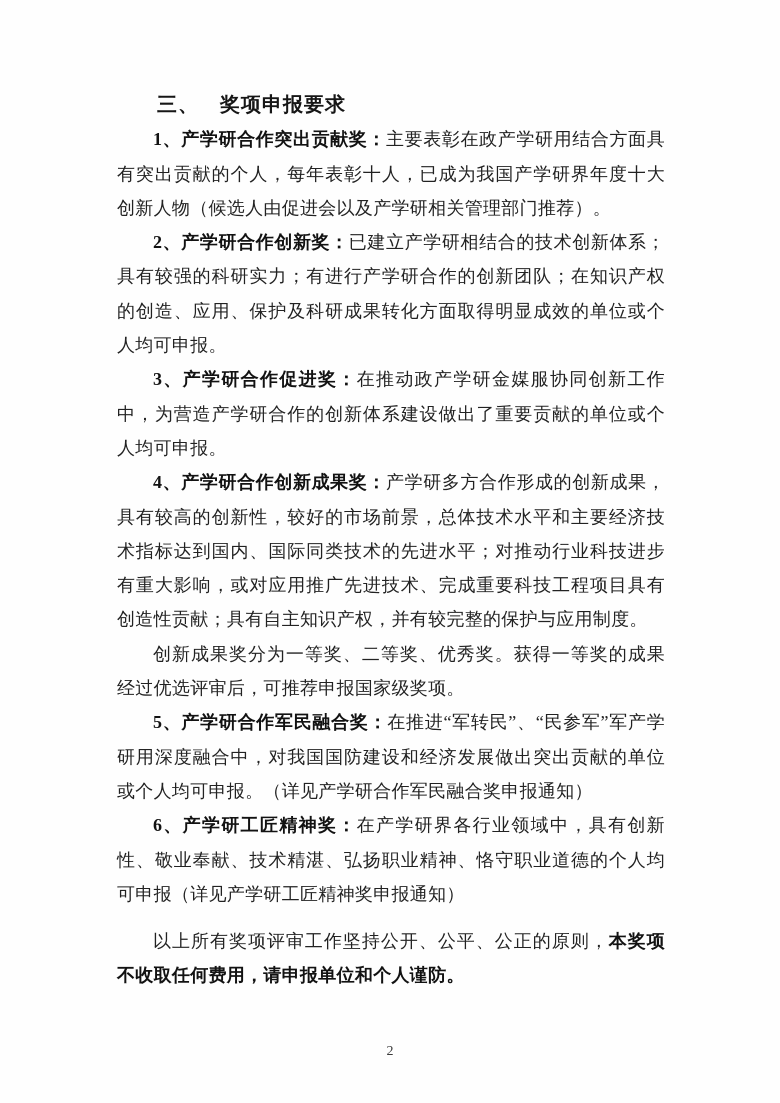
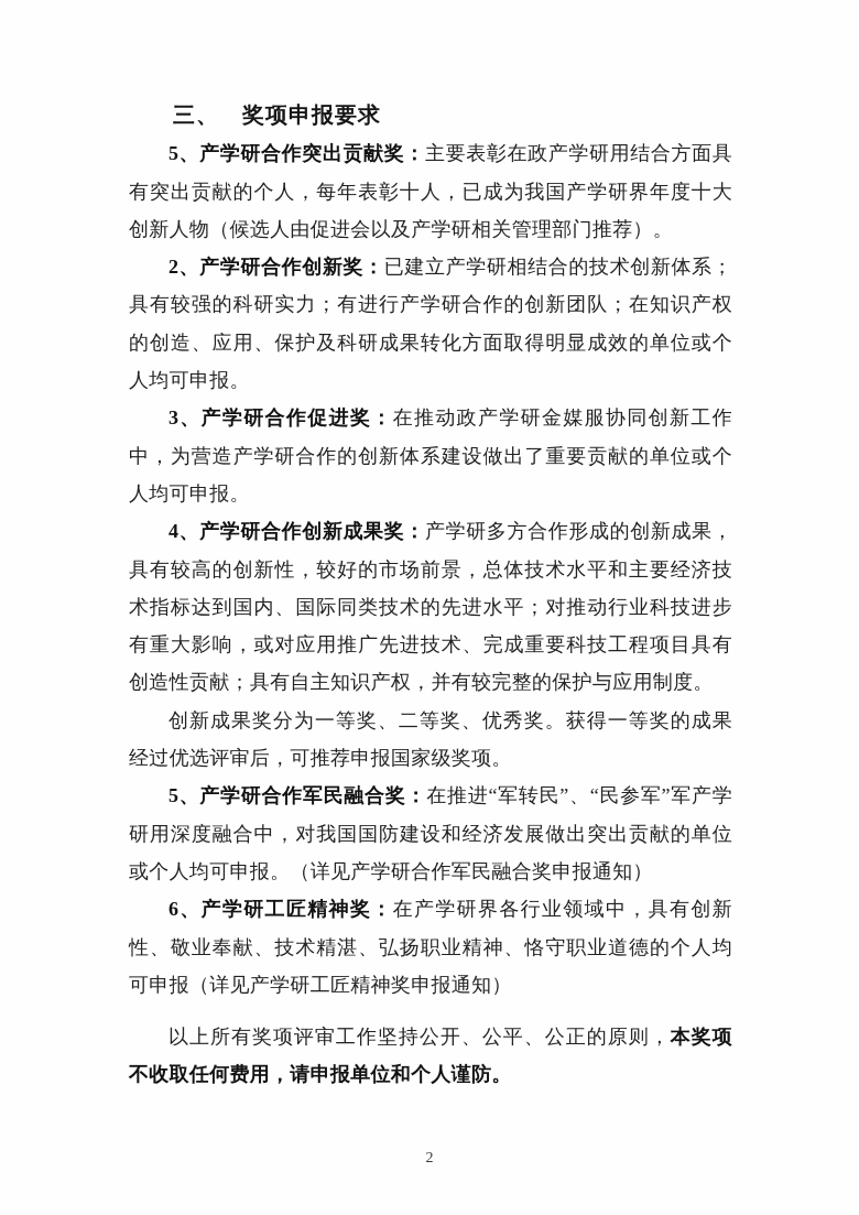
  三、 奖项申报要求
- 1、产学研合作突出贡献奖：主要表彰在政产学研用结合方面具有突出贡献的个人，每年表彰十人，已成为我国产学研界年度十大创新人物（候选人由促进会以及产学研相关管理部门推荐）。
+ 5、产学研合作突出贡献奖：主要表彰在政产学研用结合方面具有突出贡献的个人，每年表彰十人，已成为我国产学研界年度十大创新人物（候选人由促进会以及产学研相关管理部门推荐）。
  2、产学研合作创新奖：已建立产学研相结合的技术创新体系；具有较强的科研实力；有进行产学研合作的创新团队；在知识产权的创造、应用、保护及科研成果转化方面取得明显成效的单位或个人均可申报。
  3、产学研合作促进奖：在推动政产学研金媒服协同创新工作中，为营造产学研合作的创新体系建设做出了重要贡献的单位或个人均可申报。
  4、产学研合作创新成果奖：产学研多方合作形成的创新成果，具有较高的创新性，较好的市场前景，总体技术水平和主要经济技术指标达到国内、国际同类技术的先进水平；对推动行业科技进步有重大影响，或对应用推广先进技术、完成重要科技工程项目具有创造性贡献；具有自主知识产权，并有较完整的保护与应用制度。
  创新成果奖分为一等奖、二等奖、优秀奖。获得一等奖的成果经过优选评审后，可推荐申报国家级奖项。
  5、产学研合作军民融合奖：在推进“军转民”、“民参军”军产学研用深度融合中，对我国国防建设和经济发展做出突出贡献的单位或个人均可申报。（详见产学研合作军民融合奖申报通知）
  6、产学研工匠精神奖：在产学研界各行业领域中，具有创新性、敬业奉献、技术精湛、弘扬职业精神、恪守职业道德的个人均可申报（详见产学研工匠精神奖申报通知）
  以上所有奖项评审工作坚持公开、公平、公正的原则，本奖项不收取任何费用，请申报单位和个人谨防。
  2
